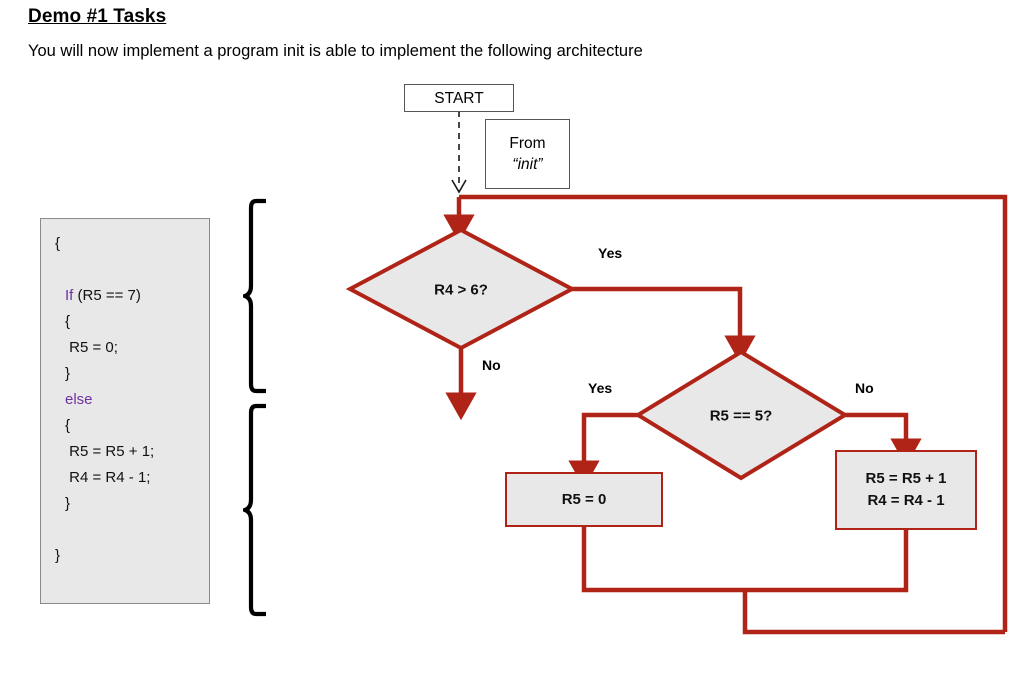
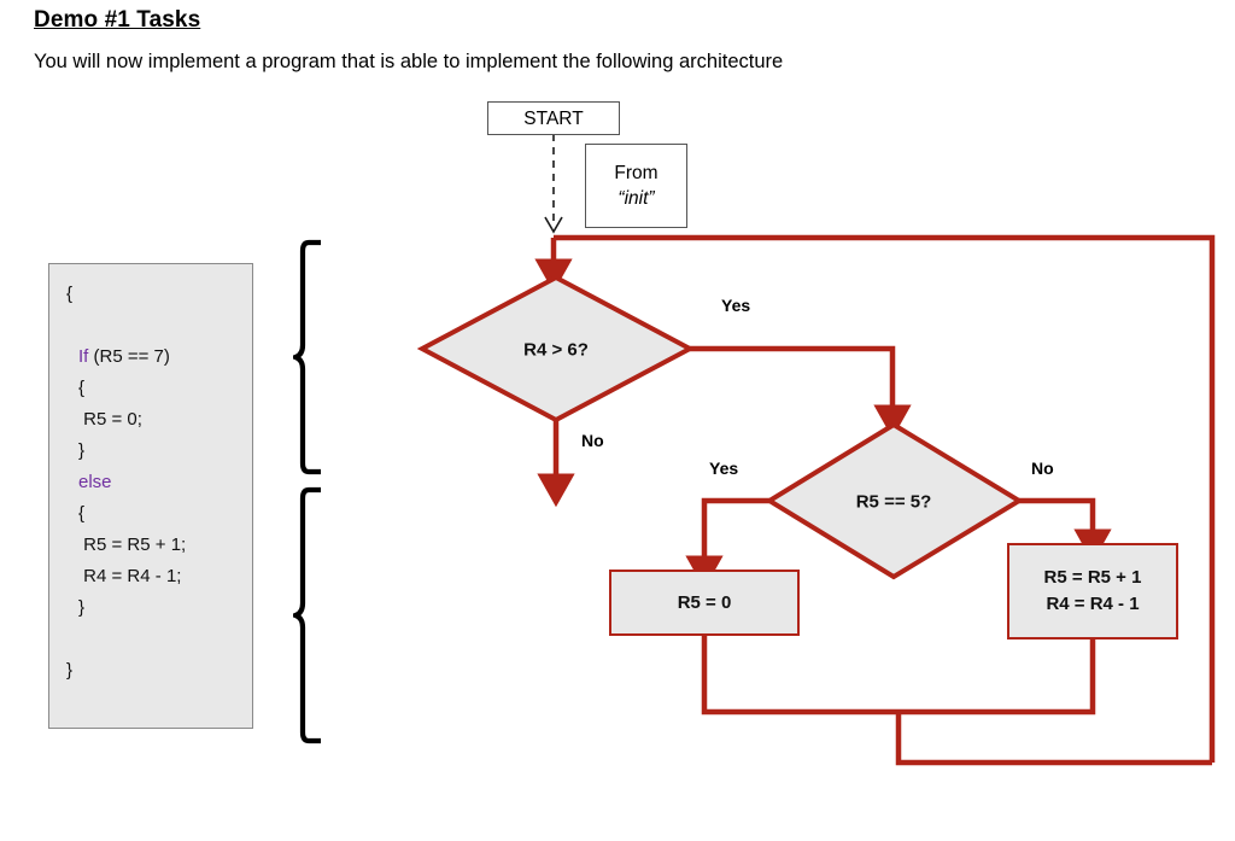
  Demo #1 Tasks
- You will now implement a program init is able to implement the following architecture
+ You will now implement a program that is able to implement the following architecture
  {
  If (R5 == 7)
  {
  R5 = 0;
  }
  else
  {
  R5 = R5 + 1;
  R4 = R4 - 1;
  }
  }
  START
  From
  “init”
  R4 > 6?
  R5 == 5?
  R5 = 0
  R5 = R5 + 1
  R4 = R4 - 1
  Yes
  No
  Yes
  No
